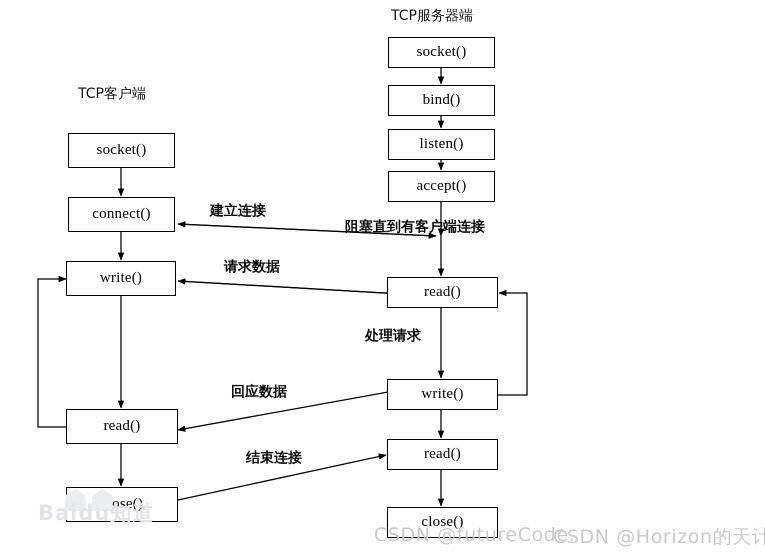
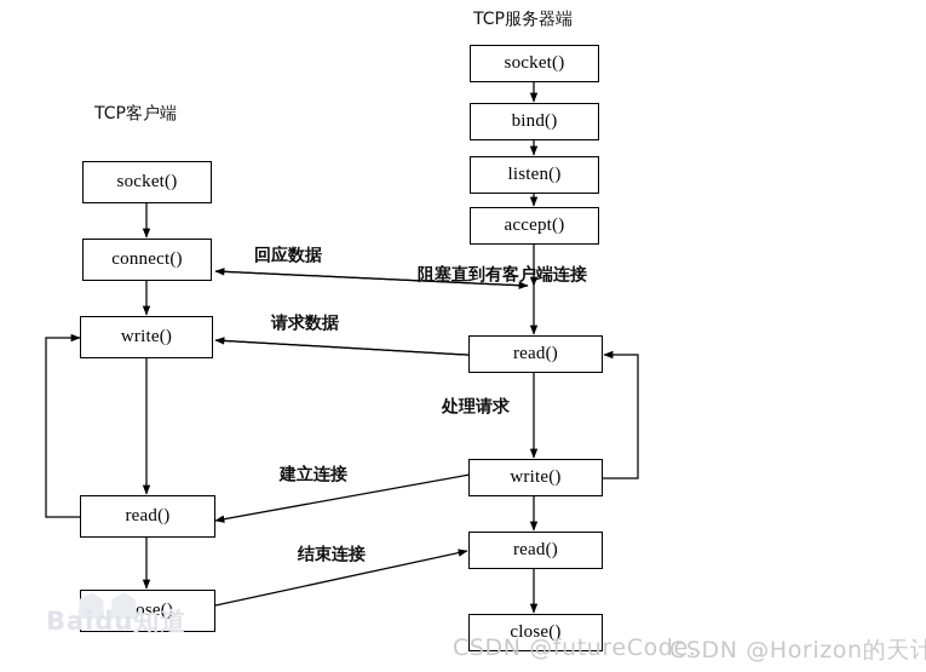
  TCP客户端
  TCP服务器端
  socket()
  connect()
  write()
  read()
  close()
  socket()
  bind()
  listen()
  accept()
  read()
  write()
  read()
  close()
- 建立连接
+ 回应数据
  阻塞直到有客户端连接
  请求数据
  处理请求
- 回应数据
+ 建立连接
  结束连接
  CSDN @futureCode.
  CSDN @Horizon的天计
  ☗☗
  Baidu知道
